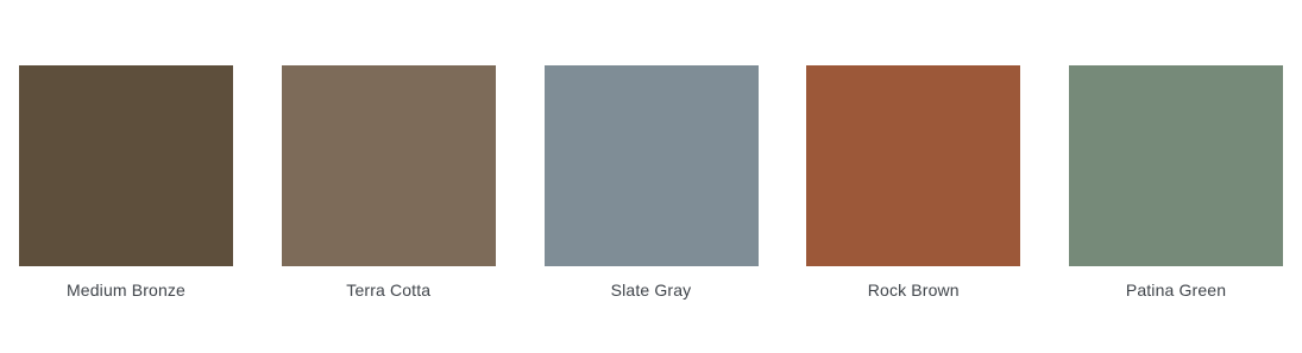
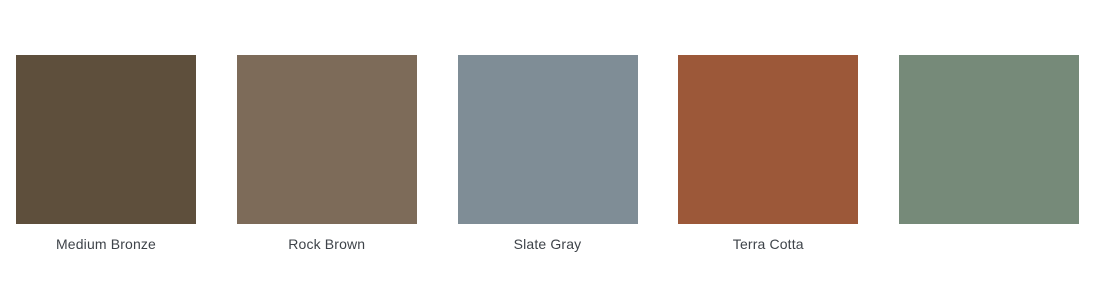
  Medium Bronze
- Terra Cotta
+ Rock Brown
  Slate Gray
- Rock Brown
+ Terra Cotta
- Patina Green
